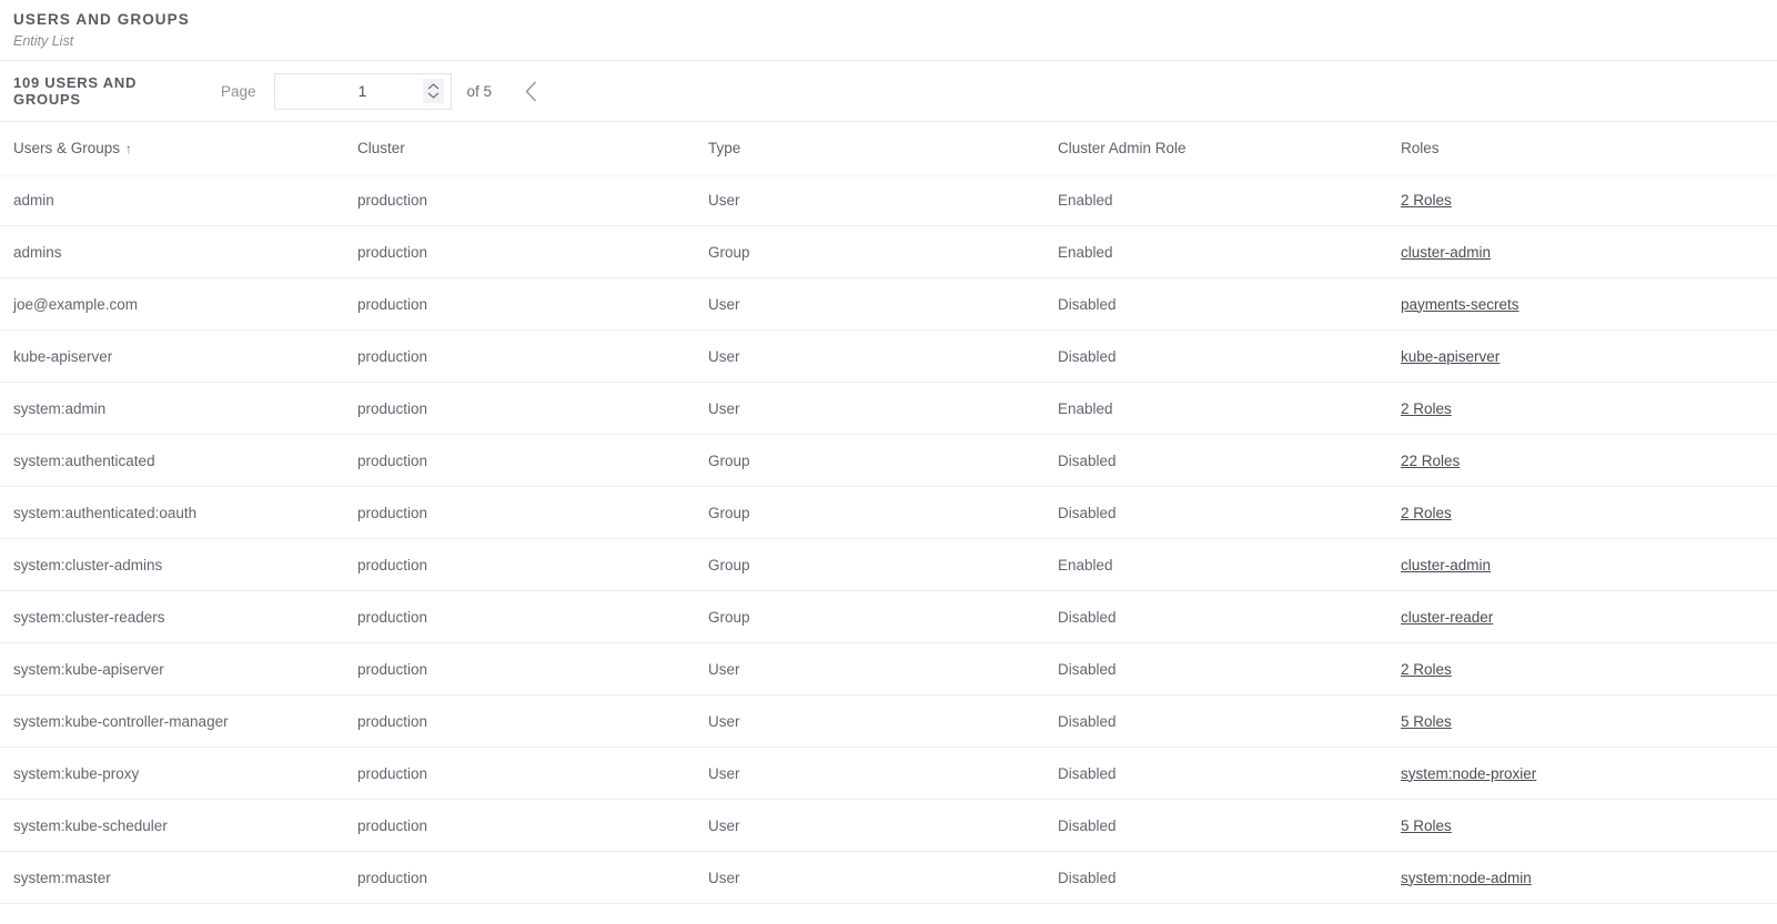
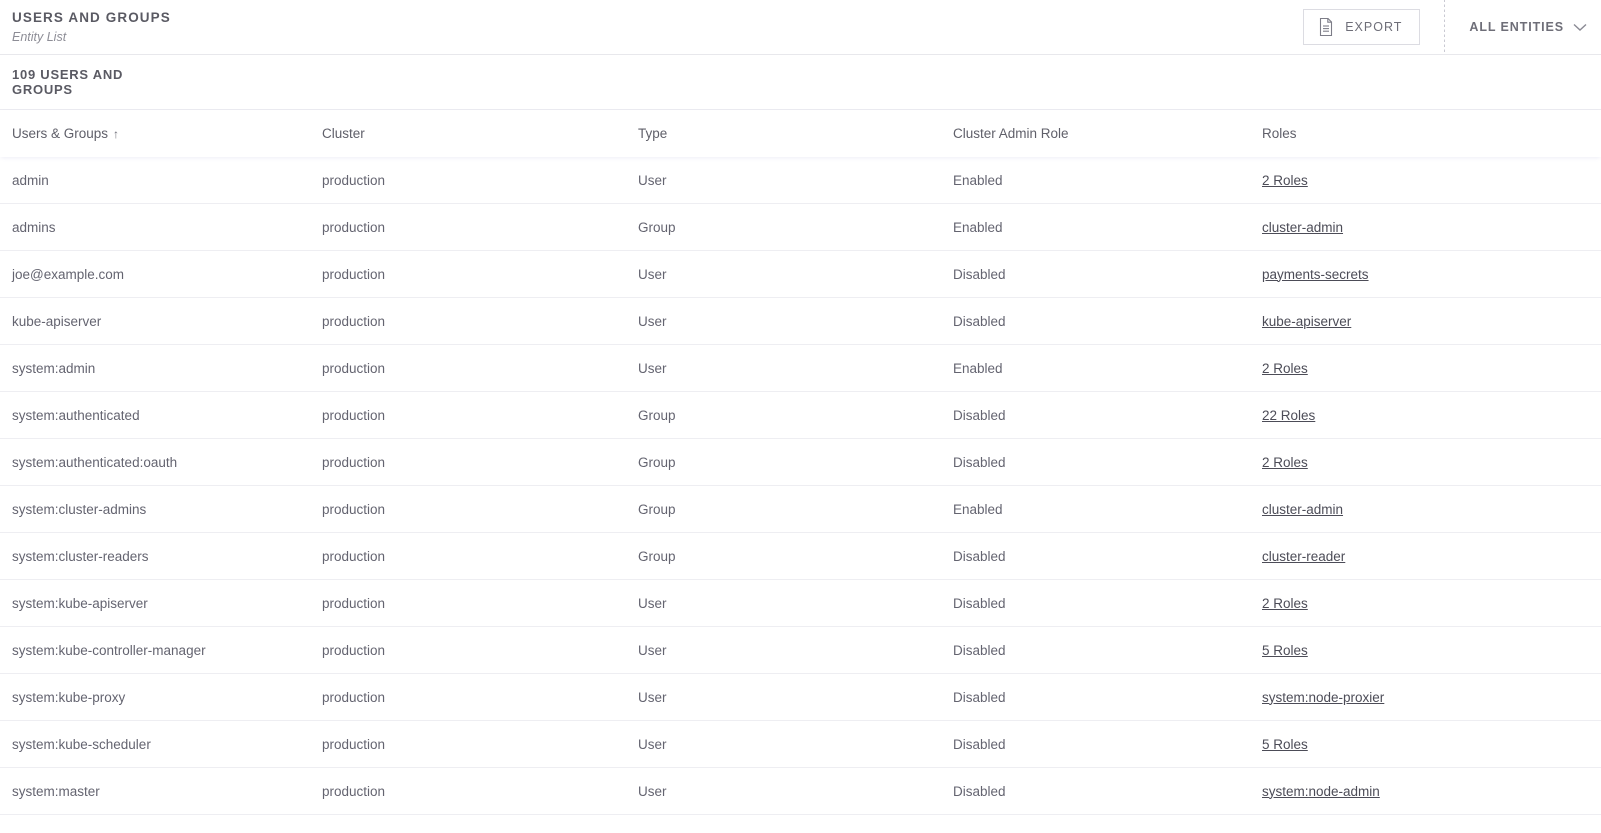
  USERS AND GROUPS
  Entity List
+ EXPORT
+ ALL ENTITIES
  109 USERS AND GROUPS
- Page
- 1
- of 5
  Users & Groups ↑
  Cluster
  Type
  Cluster Admin Role
  Roles
  admin
  production
  User
  Enabled
  2 Roles
  admins
  production
  Group
  Enabled
  cluster-admin
  joe@example.com
  production
  User
  Disabled
  payments-secrets
  kube-apiserver
  production
  User
  Disabled
  kube-apiserver
  system:admin
  production
  User
  Enabled
  2 Roles
  system:authenticated
  production
  Group
  Disabled
  22 Roles
  system:authenticated:oauth
  production
  Group
  Disabled
  2 Roles
  system:cluster-admins
  production
  Group
  Enabled
  cluster-admin
  system:cluster-readers
  production
  Group
  Disabled
  cluster-reader
  system:kube-apiserver
  production
  User
  Disabled
  2 Roles
  system:kube-controller-manager
  production
  User
  Disabled
  5 Roles
  system:kube-proxy
  production
  User
  Disabled
  system:node-proxier
  system:kube-scheduler
  production
  User
  Disabled
  5 Roles
  system:master
  production
  User
  Disabled
  system:node-admin
